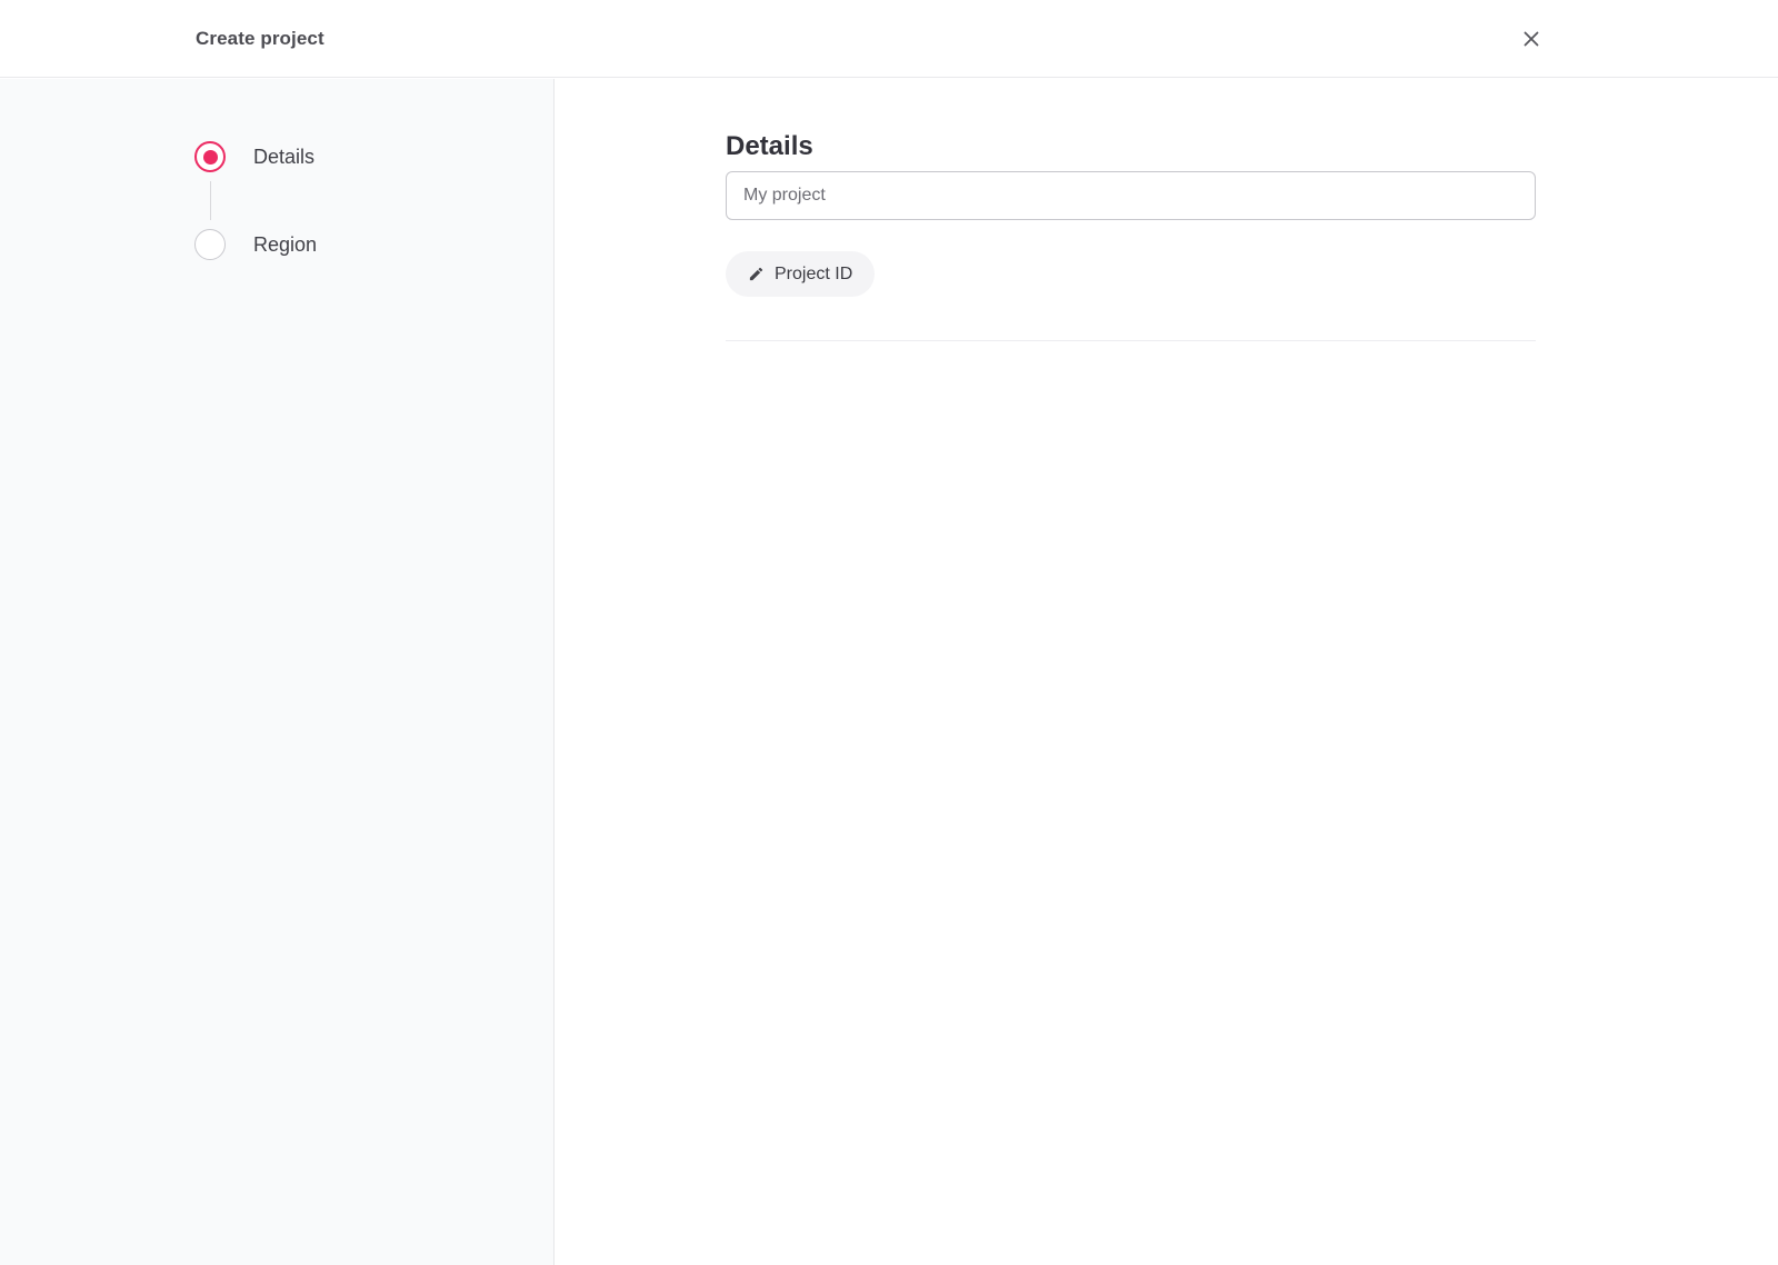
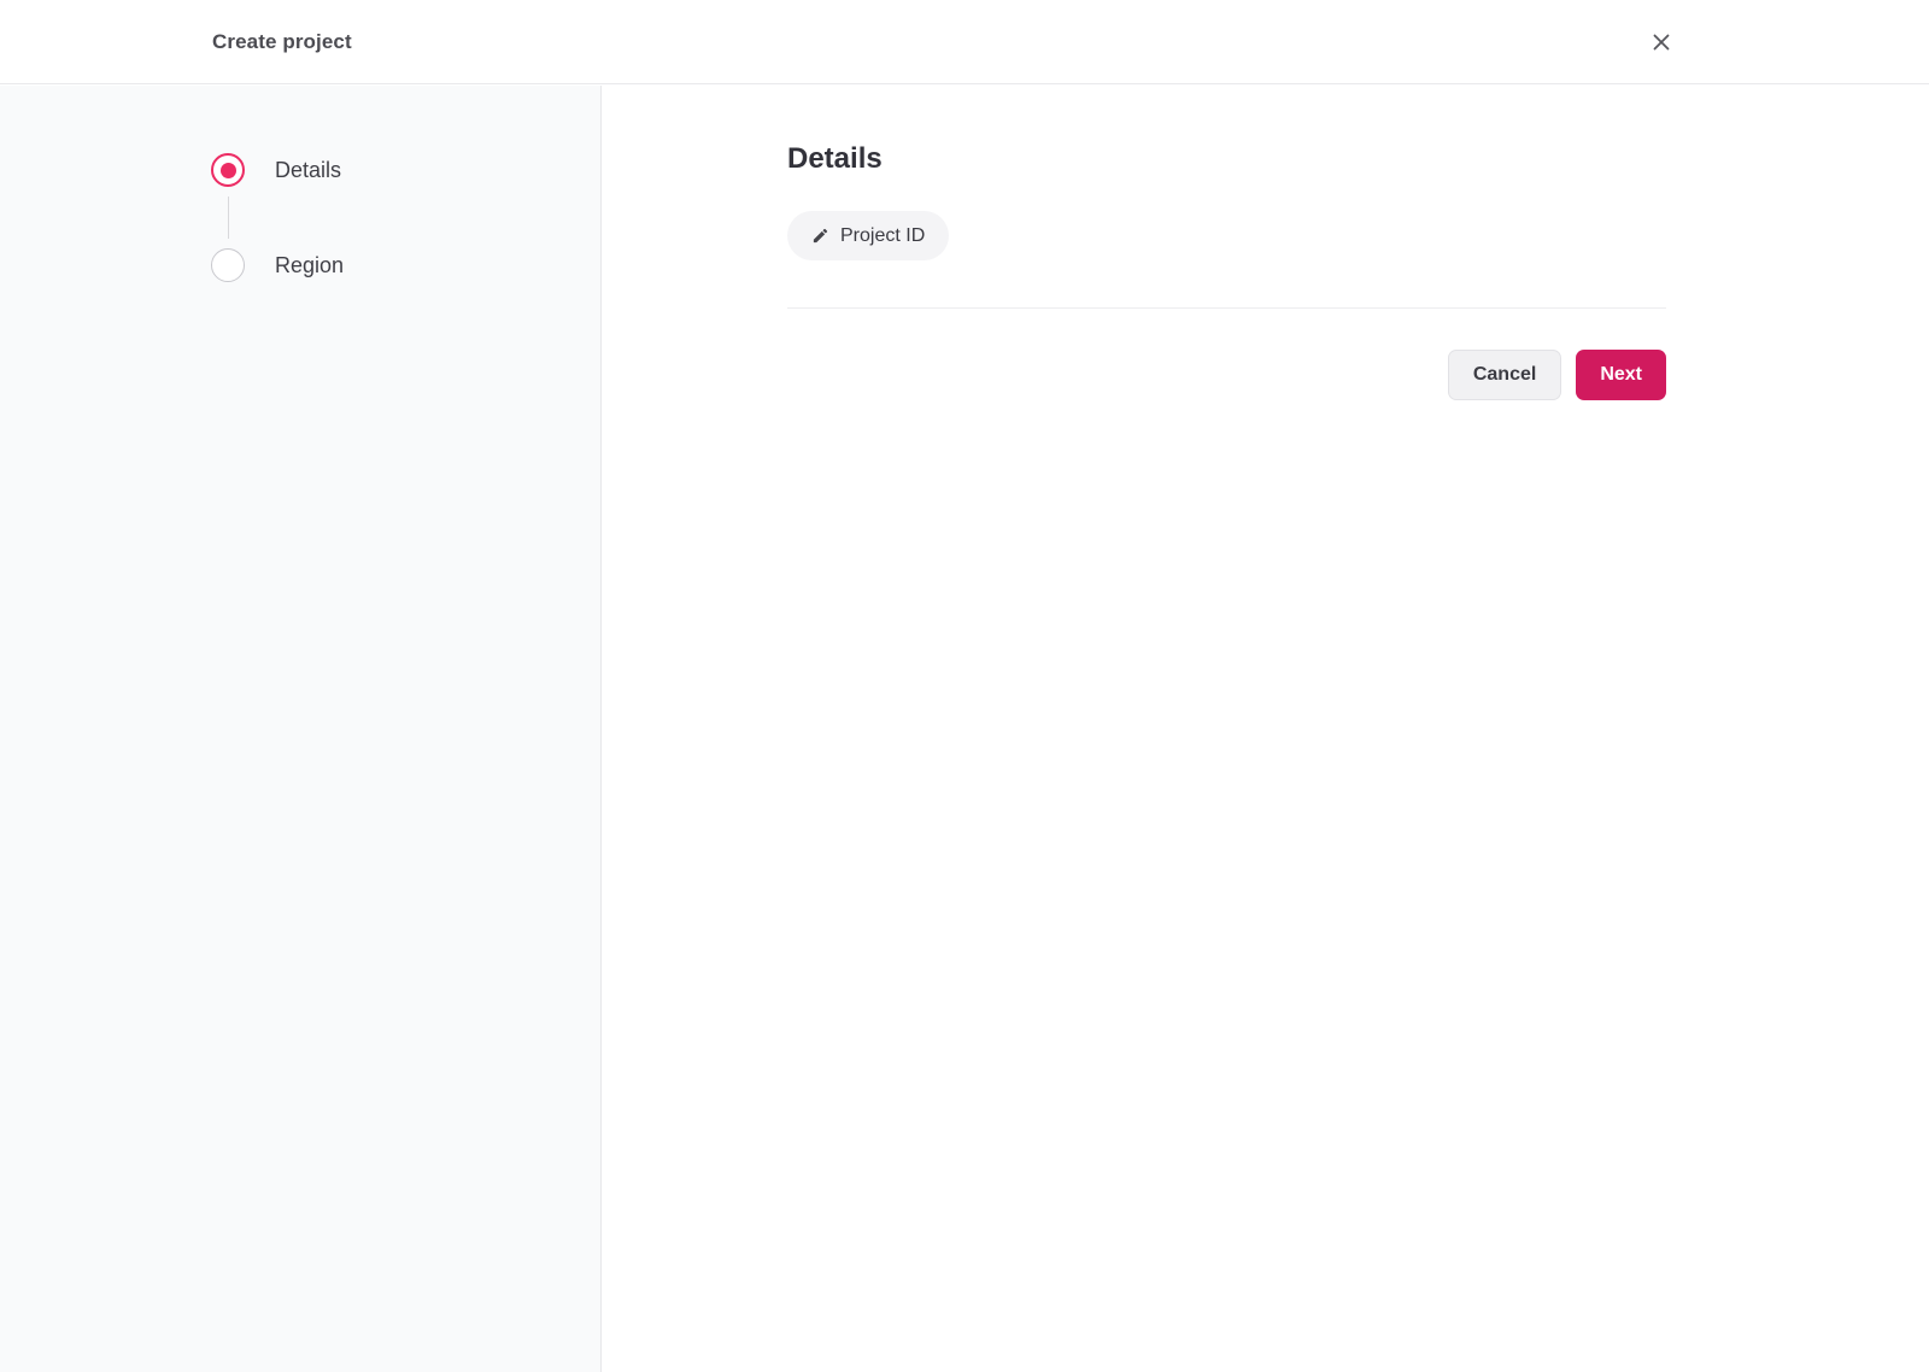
  Create project
  Details
  Region
  Details
- My project
  Project ID
+ Cancel
+ Next
